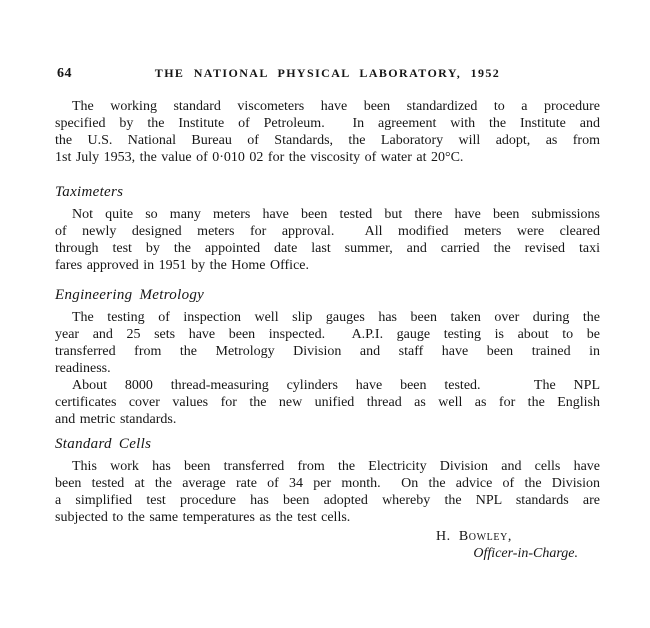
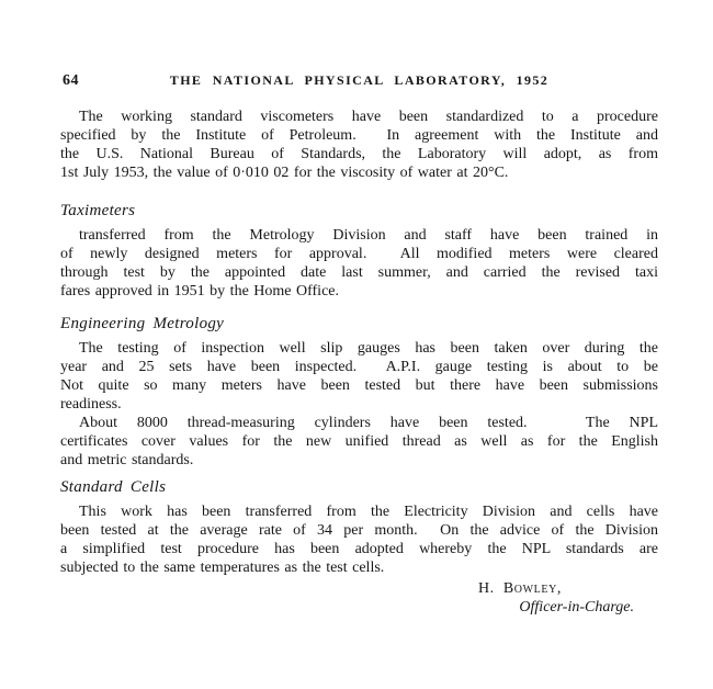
  64
  THE NATIONAL PHYSICAL LABORATORY, 1952
  The working standard viscometers have been standardized to a procedure
  specified by the Institute of Petroleum. In agreement with the Institute and
  the U.S. National Bureau of Standards, the Laboratory will adopt, as from
  1st July 1953, the value of 0·010 02 for the viscosity of water at 20°C.
  Taximeters
- Not quite so many meters have been tested but there have been submissions
+ transferred from the Metrology Division and staff have been trained in
  of newly designed meters for approval. All modified meters were cleared
  through test by the appointed date last summer, and carried the revised taxi
  fares approved in 1951 by the Home Office.
  Engineering Metrology
  The testing of inspection well slip gauges has been taken over during the
  year and 25 sets have been inspected. A.P.I. gauge testing is about to be
- transferred from the Metrology Division and staff have been trained in
+ Not quite so many meters have been tested but there have been submissions
  readiness.
  About 8000 thread-measuring cylinders have been tested. The NPL
  certificates cover values for the new unified thread as well as for the English
  and metric standards.
  Standard Cells
  This work has been transferred from the Electricity Division and cells have
  been tested at the average rate of 34 per month. On the advice of the Division
  a simplified test procedure has been adopted whereby the NPL standards are
  subjected to the same temperatures as the test cells.
  H. Bowley,
  Officer-in-Charge.
